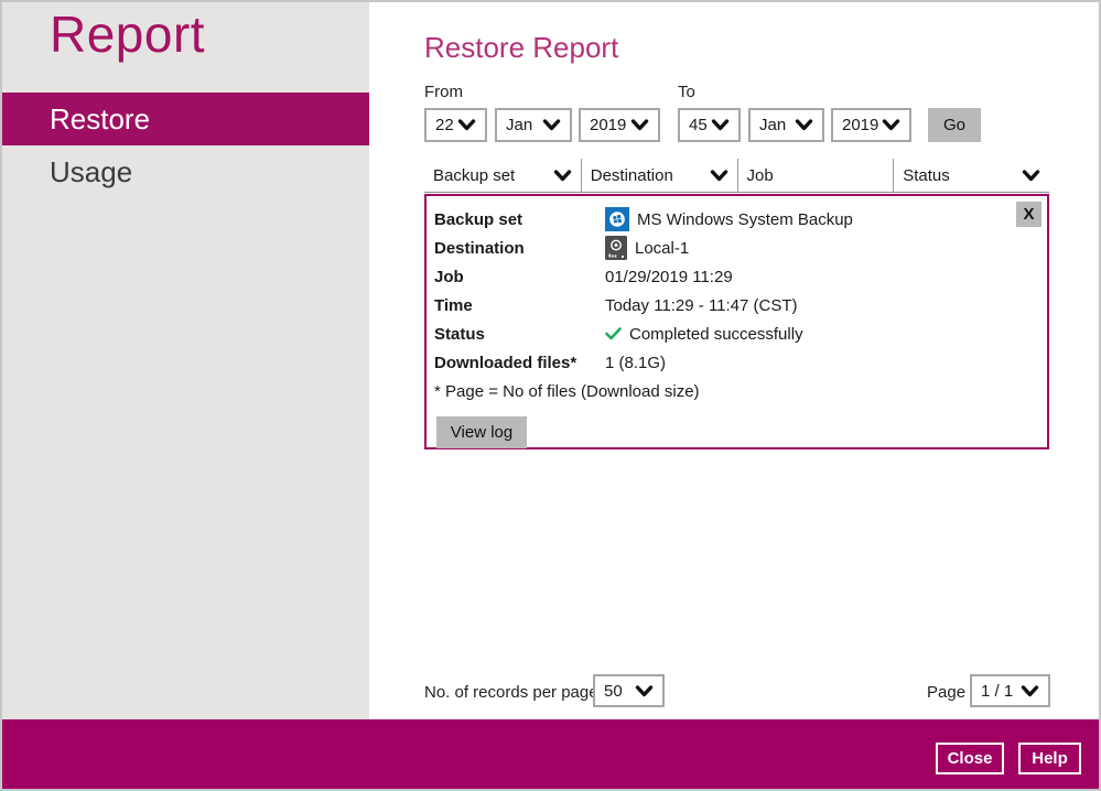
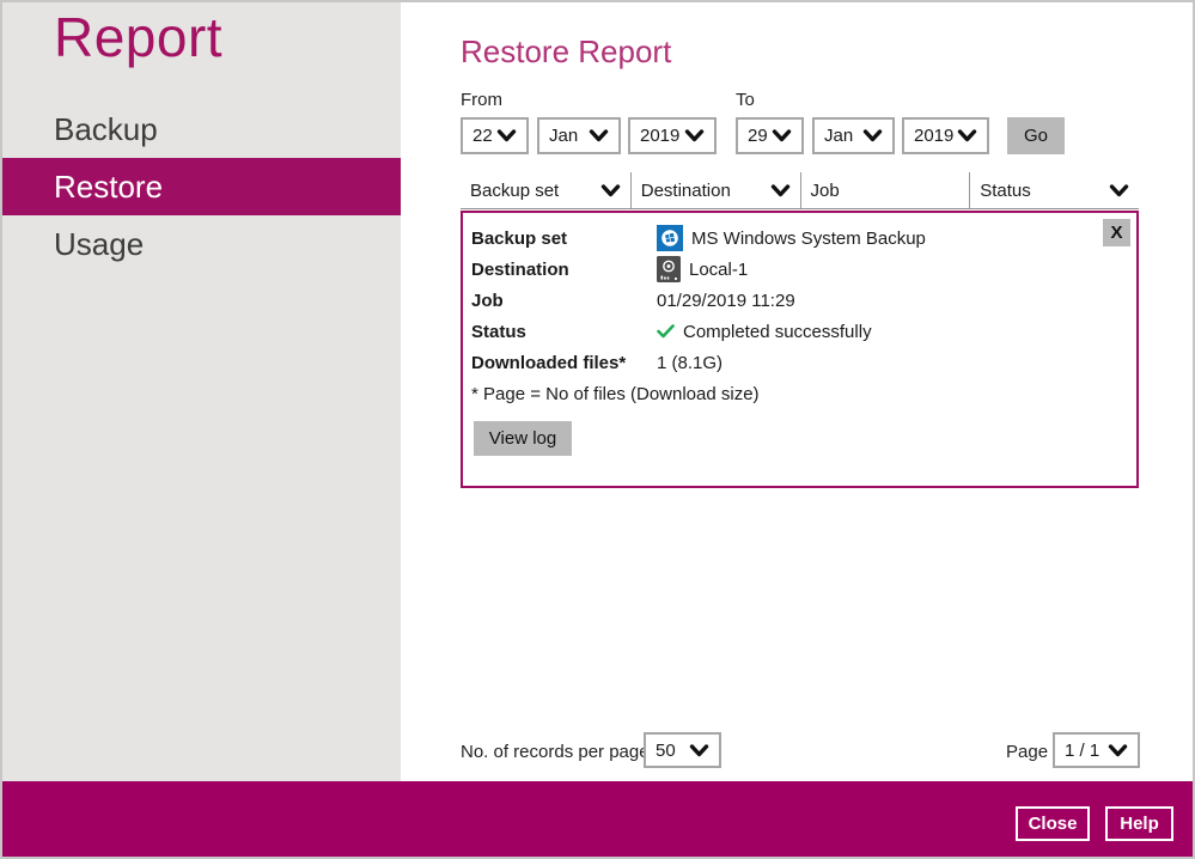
  Report
+ Backup
  Restore
  Usage
  Restore Report
  From
  To
  22
  Jan
  2019
- 45
+ 29
  Jan
  2019
  Go
  Backup set
  Destination
  Job
  Status
  X
  Backup set
  MS Windows System Backup
  Destination
  Local-1
  Job
  01/29/2019 11:29
- Time
- Today 11:29 - 11:47 (CST)
  Status
  Completed successfully
  Downloaded files*
  1 (8.1G)
  * Page = No of files (Download size)
  View log
  No. of records per pag
  50
  Page
  1 / 1
  Close
  Help
